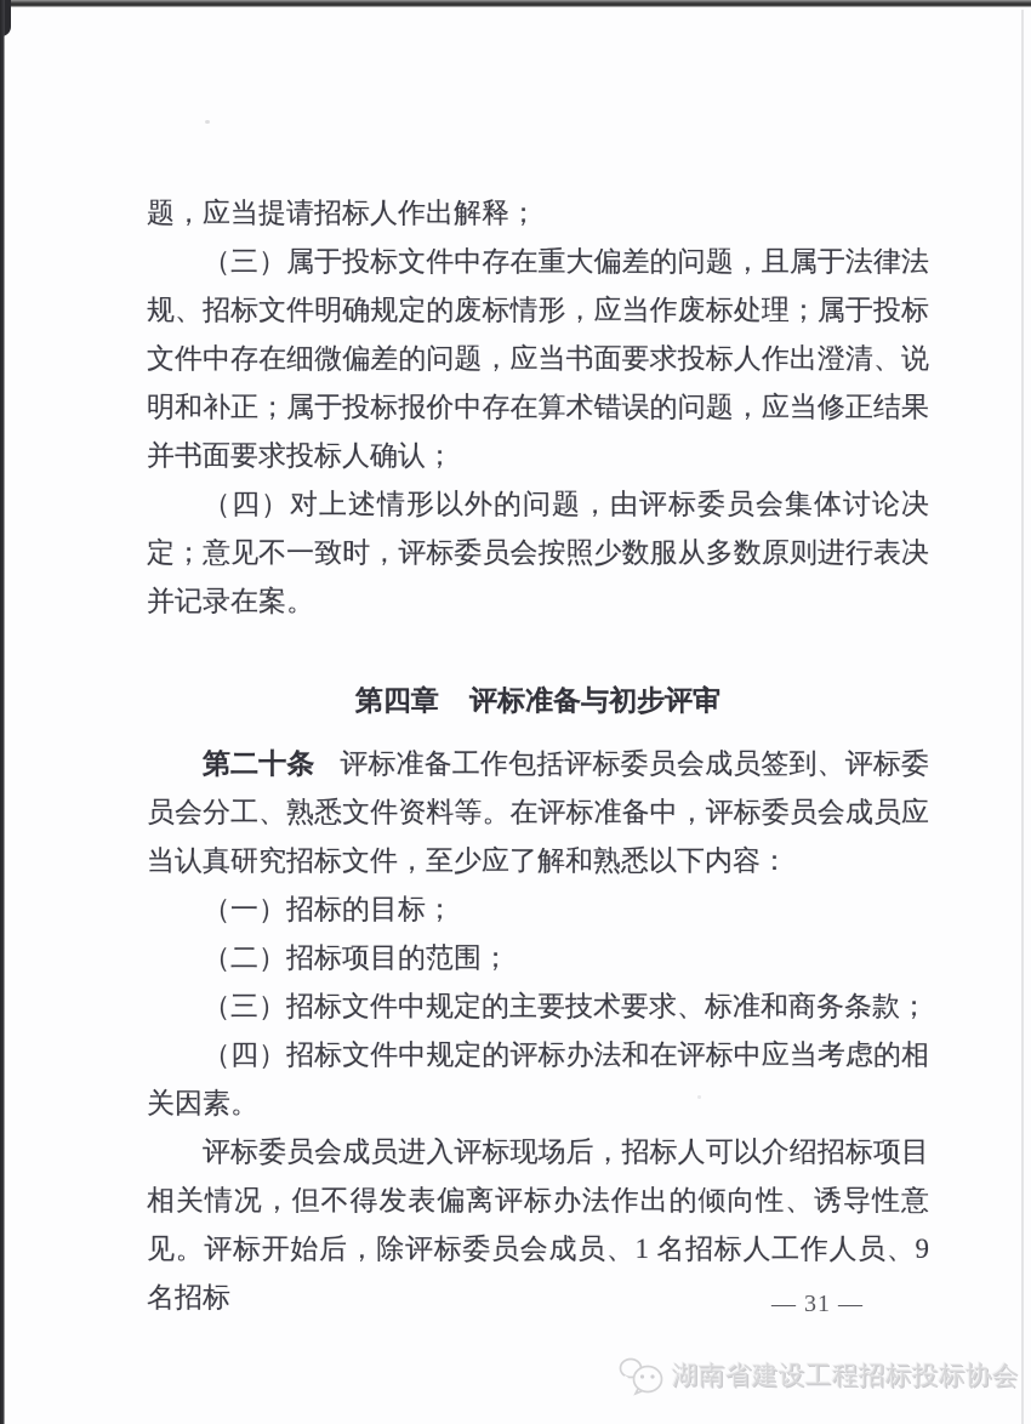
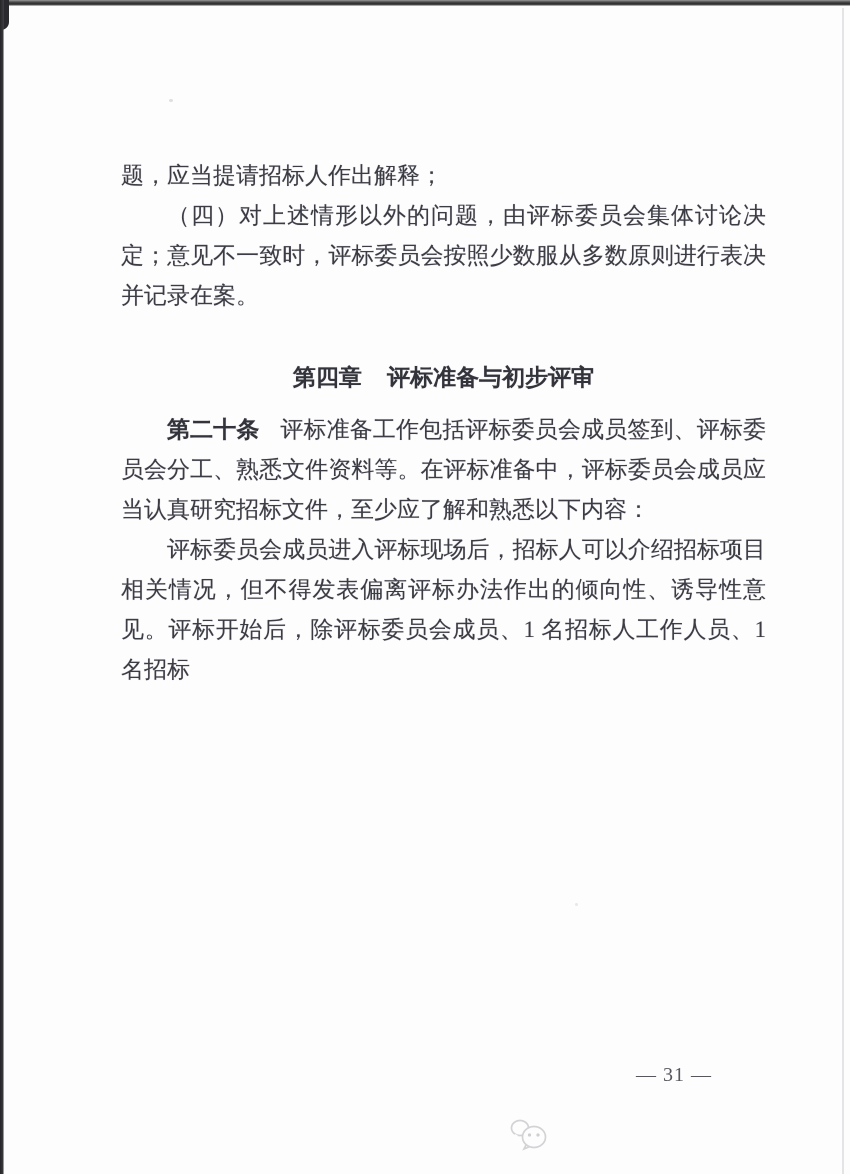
  题，应当提请招标人作出解释；
- （三）属于投标文件中存在重大偏差的问题，且属于法律法规、招标文件明确规定的废标情形，应当作废标处理；属于投标文件中存在细微偏差的问题，应当书面要求投标人作出澄清、说明和补正；属于投标报价中存在算术错误的问题，应当修正结果并书面要求投标人确认；
  （四）对上述情形以外的问题，由评标委员会集体讨论决定；意见不一致时，评标委员会按照少数服从多数原则进行表决并记录在案。
  第四章 评标准备与初步评审
  第二十条 评标准备工作包括评标委员会成员签到、评标委员会分工、熟悉文件资料等。在评标准备中，评标委员会成员应当认真研究招标文件，至少应了解和熟悉以下内容：
- （一）招标的目标；
- （二）招标项目的范围；
- （三）招标文件中规定的主要技术要求、标准和商务条款；
- （四）招标文件中规定的评标办法和在评标中应当考虑的相关因素。
- 评标委员会成员进入评标现场后，招标人可以介绍招标项目相关情况，但不得发表偏离评标办法作出的倾向性、诱导性意见。评标开始后，除评标委员会成员、1 名招标人工作人员、9 名招标
+ 评标委员会成员进入评标现场后，招标人可以介绍招标项目相关情况，但不得发表偏离评标办法作出的倾向性、诱导性意见。评标开始后，除评标委员会成员、1 名招标人工作人员、1 名招标
  — 31 —
- 湖南省建设工程招标投标协会
